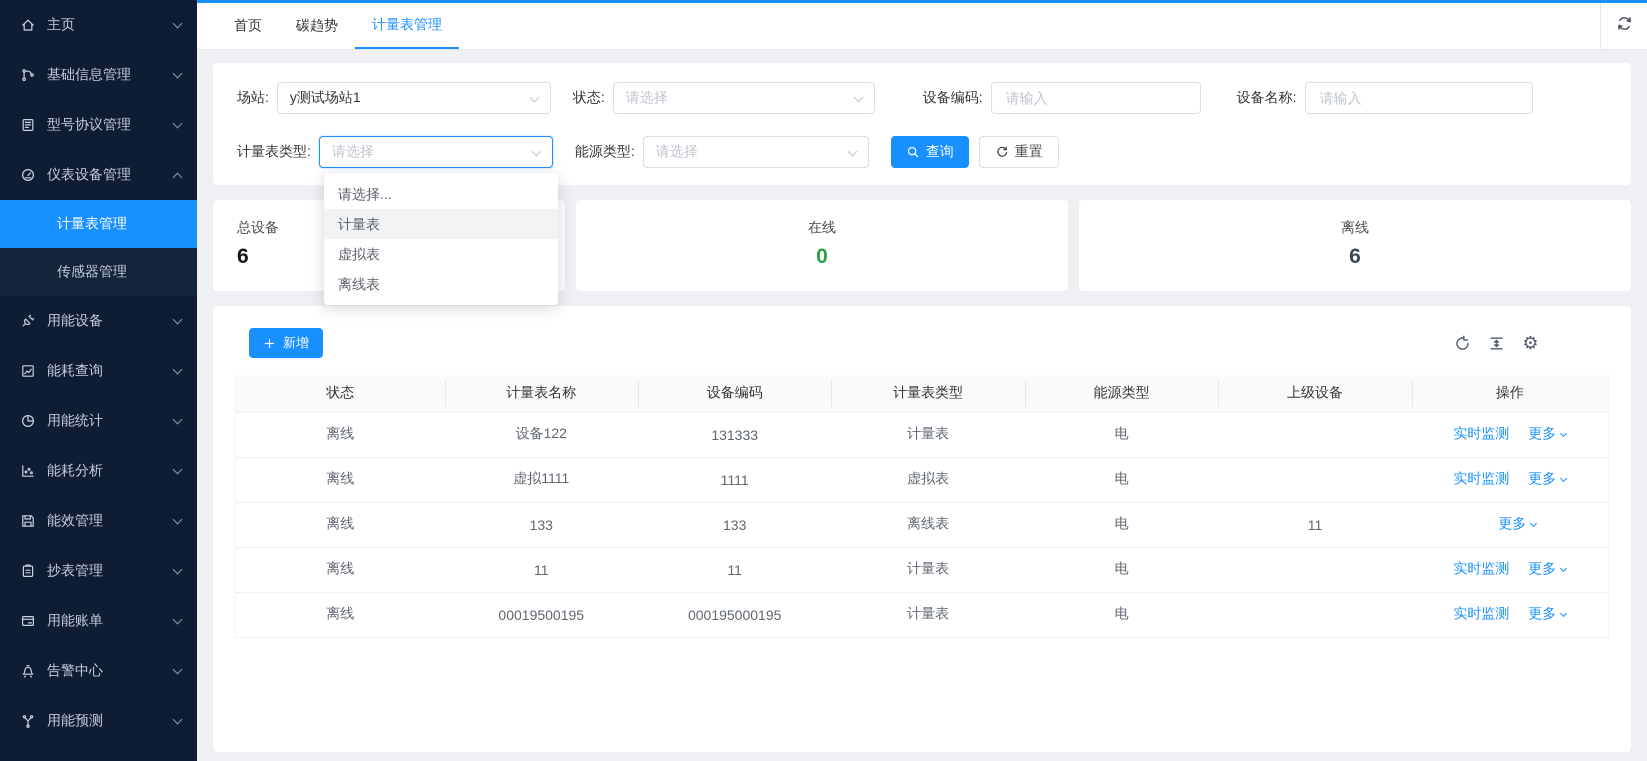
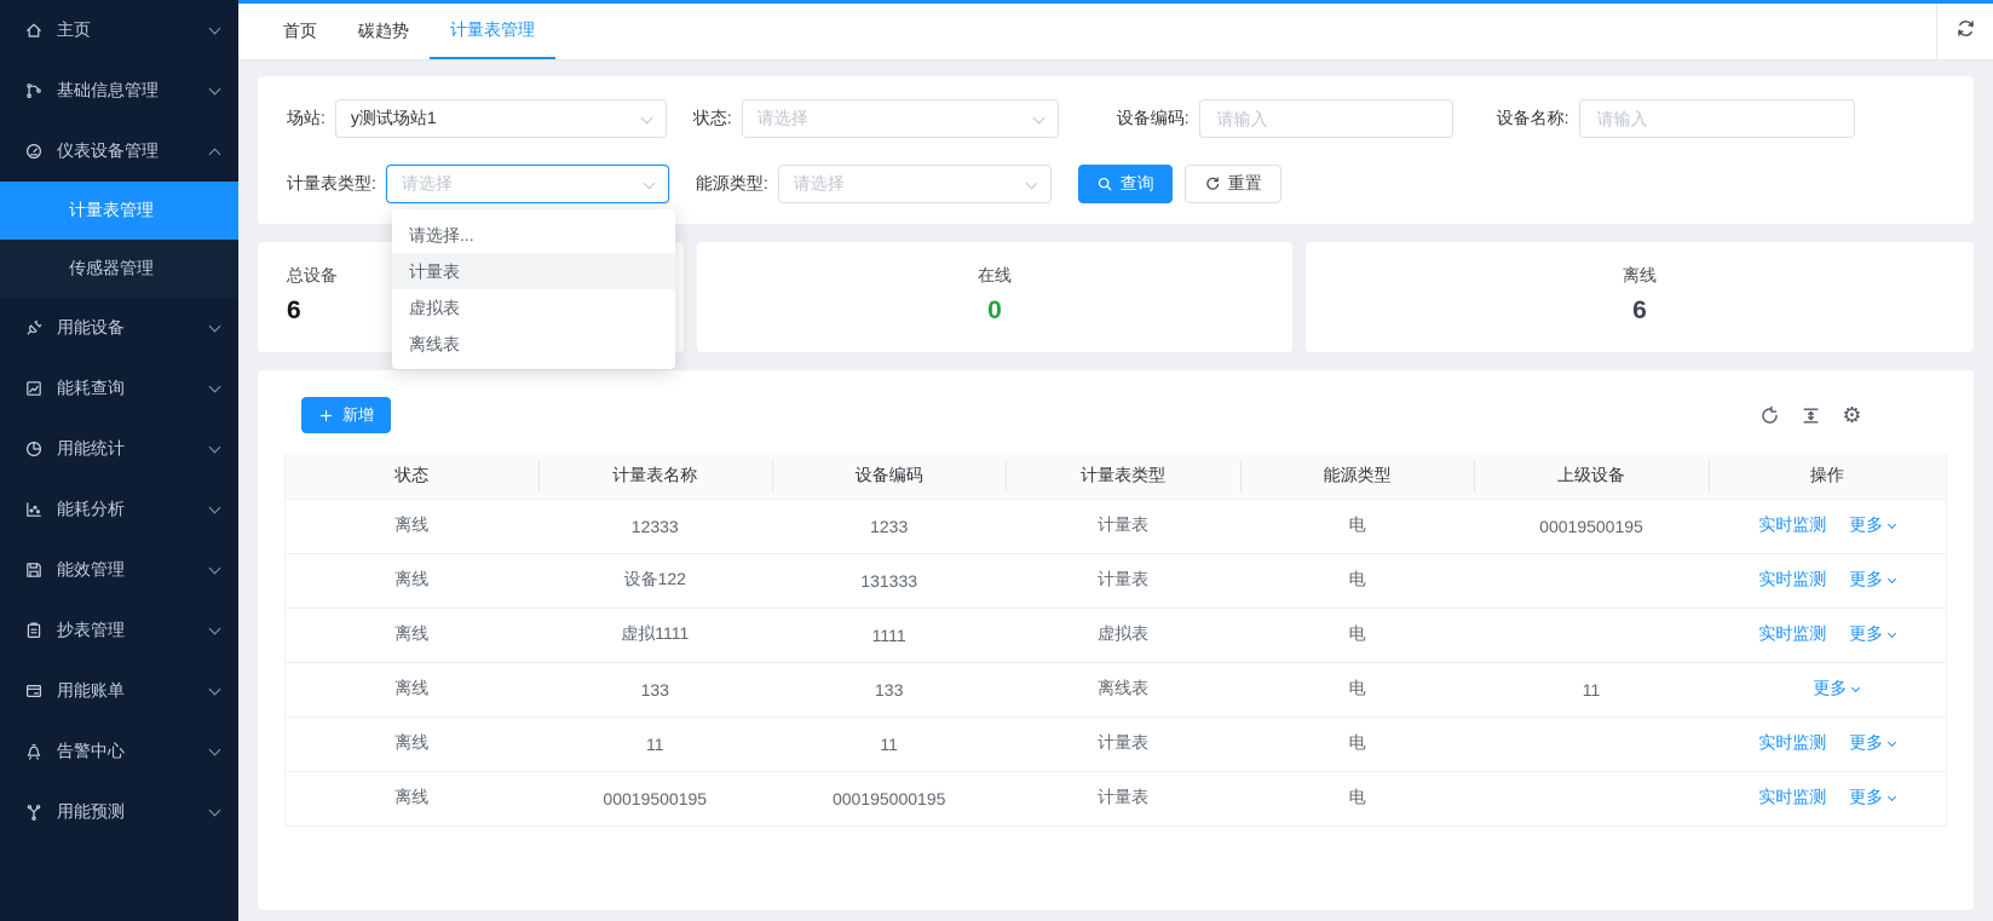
  主页
  基础信息管理
- 型号协议管理
  仪表设备管理
  计量表管理
  传感器管理
  用能设备
  能耗查询
  用能统计
  能耗分析
  能效管理
  抄表管理
  用能账单
  告警中心
  用能预测
  首页
  碳趋势
  计量表管理
  场站:
  y测试场站1
  状态:
  请选择
  设备编码:
  请输入
  设备名称:
  请输入
  计量表类型:
  请选择
  请选择...
  计量表
  虚拟表
  离线表
  能源类型:
  请选择
  查询
  重置
  总设备
  6
  在线
  0
  离线
  6
  新增
  ⚙
  状态	计量表名称	设备编码	计量表类型	能源类型	上级设备	操作
+ 离线	12333	1233	计量表	电	00019500195	实时监测 更多
  离线	设备122	131333	计量表	电		实时监测 更多
  离线	虚拟1111	1111	虚拟表	电		实时监测 更多
  离线	133	133	离线表	电	11	更多
  离线	11	11	计量表	电		实时监测 更多
  离线	00019500195	000195000195	计量表	电		实时监测 更多
